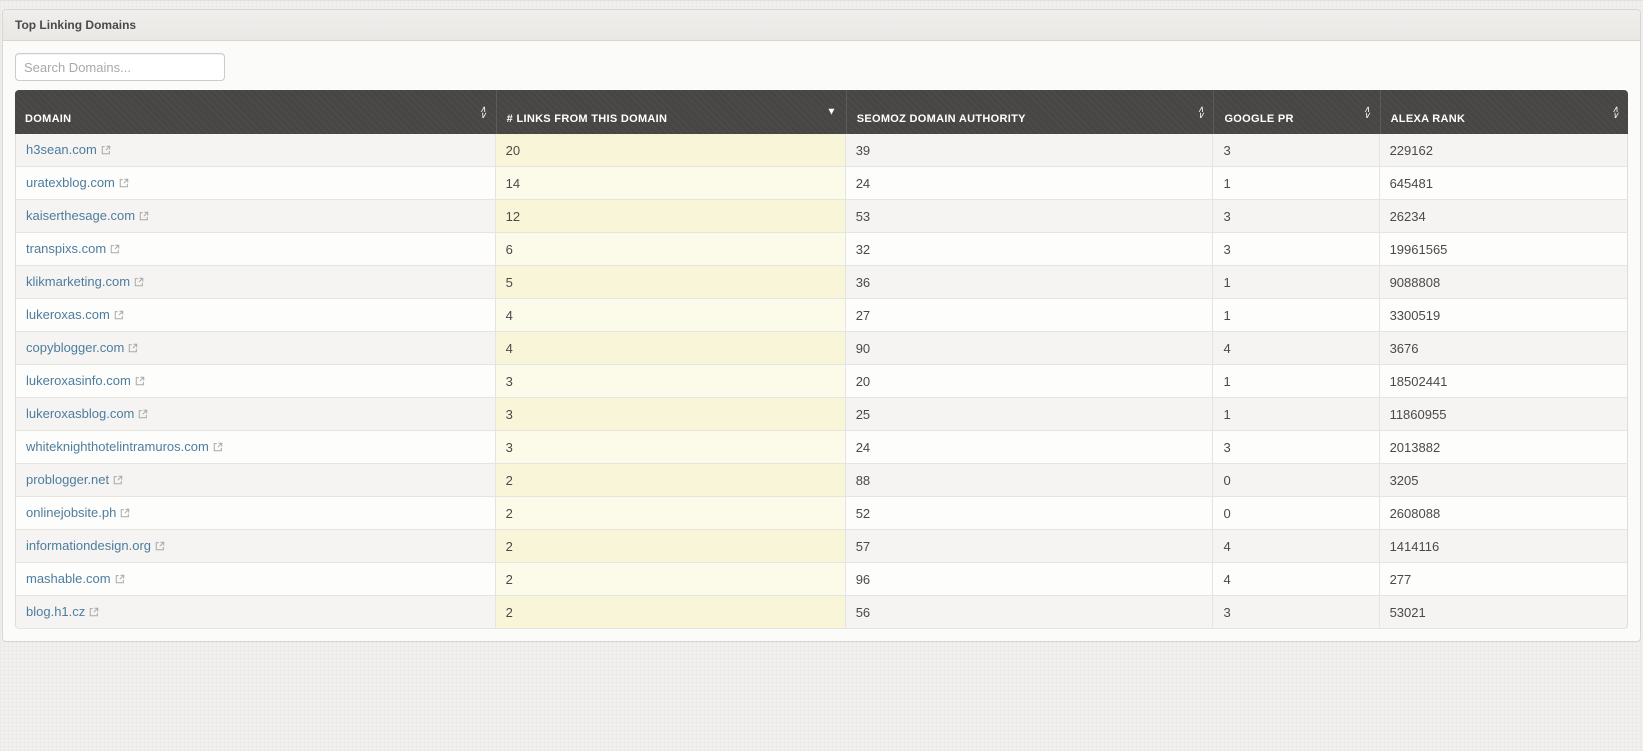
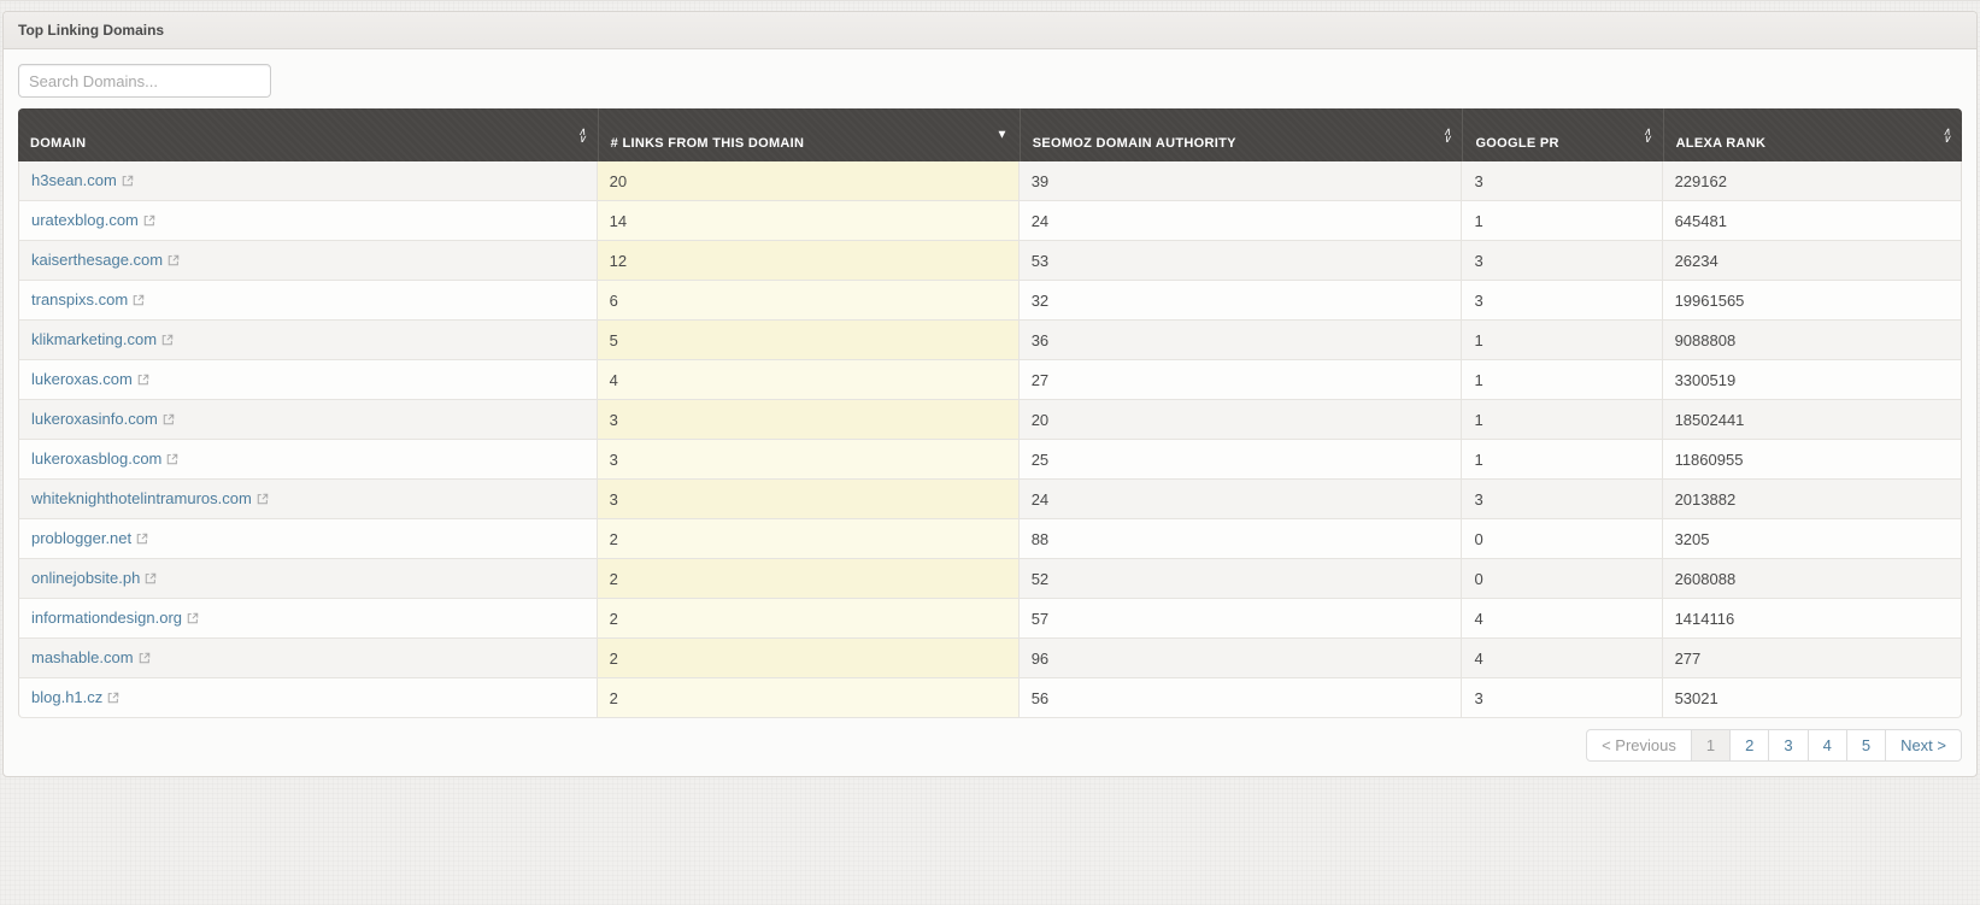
  Top Linking Domains
  Search Domains...
  DOMAIN ∧∨	# LINKS FROM THIS DOMAIN ▼	SEOMOZ DOMAIN AUTHORITY ∧∨	GOOGLE PR ∧∨	ALEXA RANK ∧∨
  h3sean.com	20	39	3	229162
  uratexblog.com	14	24	1	645481
  kaiserthesage.com	12	53	3	26234
  transpixs.com	6	32	3	19961565
  klikmarketing.com	5	36	1	9088808
  lukeroxas.com	4	27	1	3300519
- copyblogger.com	4	90	4	3676
  lukeroxasinfo.com	3	20	1	18502441
  lukeroxasblog.com	3	25	1	11860955
  whiteknighthotelintramuros.com	3	24	3	2013882
  problogger.net	2	88	0	3205
  onlinejobsite.ph	2	52	0	2608088
  informationdesign.org	2	57	4	1414116
  mashable.com	2	96	4	277
  blog.h1.cz	2	56	3	53021
+ < Previous
+ 1
+ 2
+ 3
+ 4
+ 5
+ Next >
